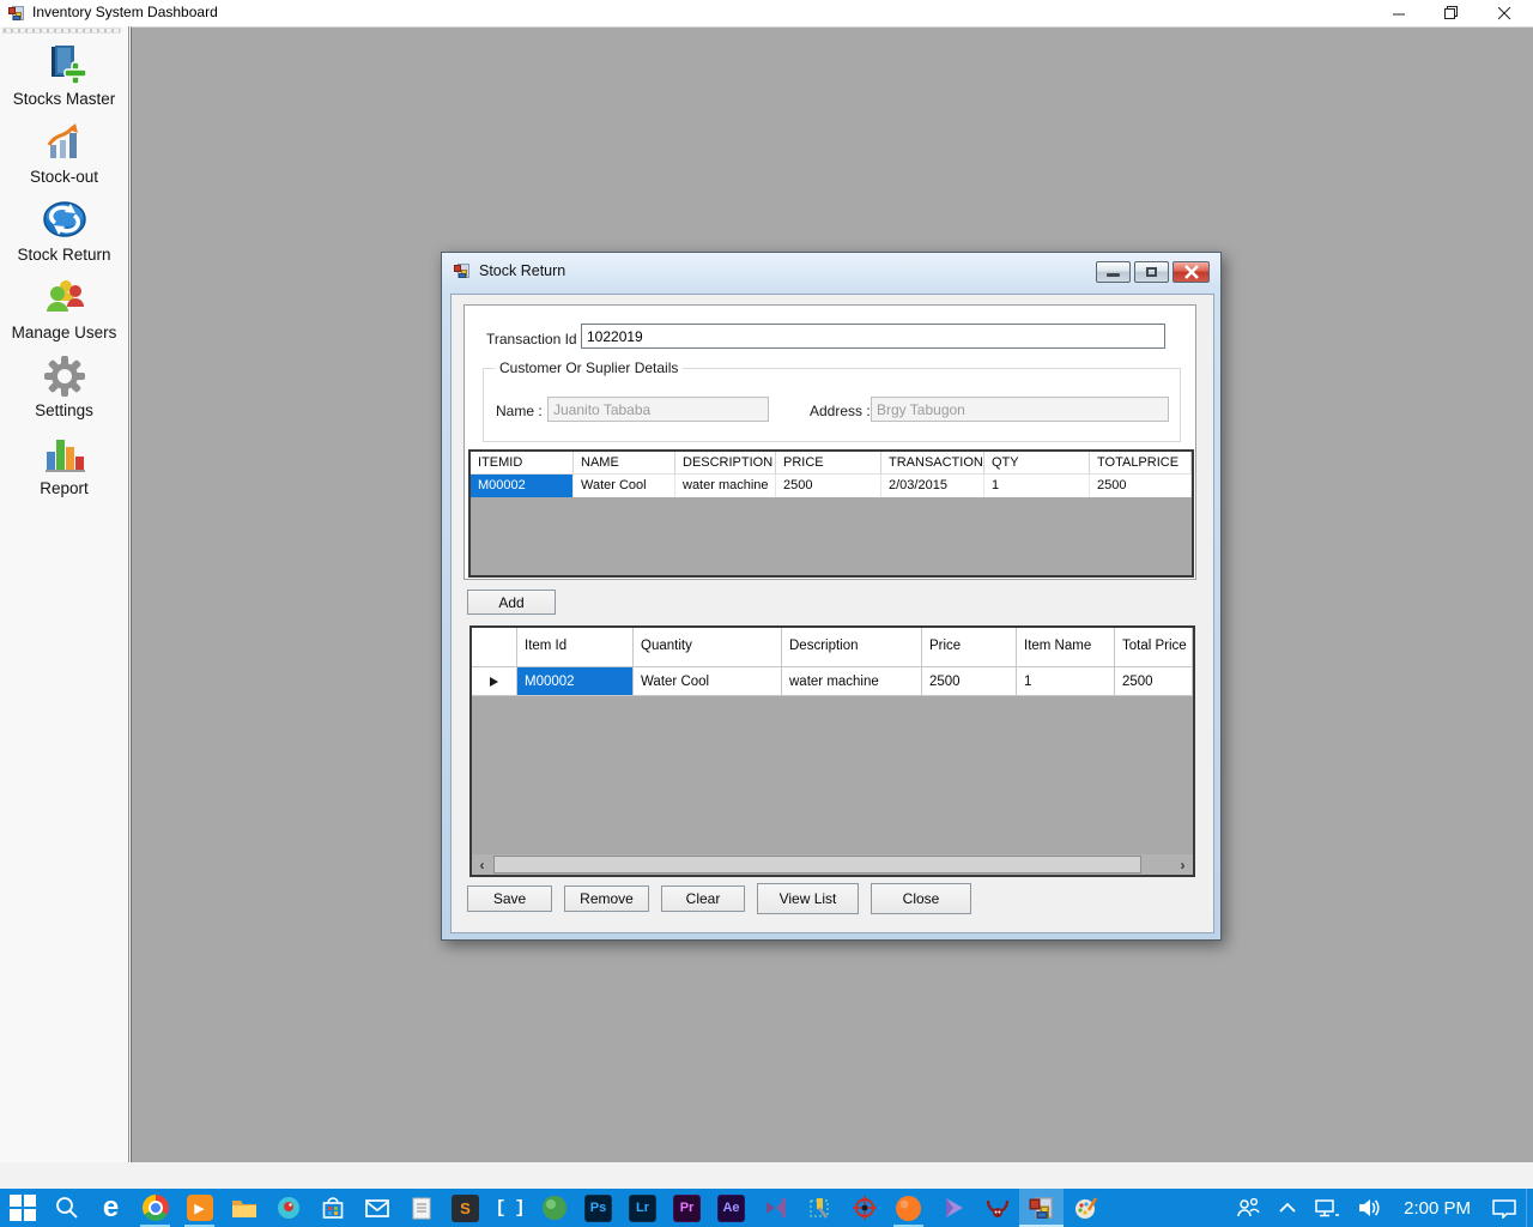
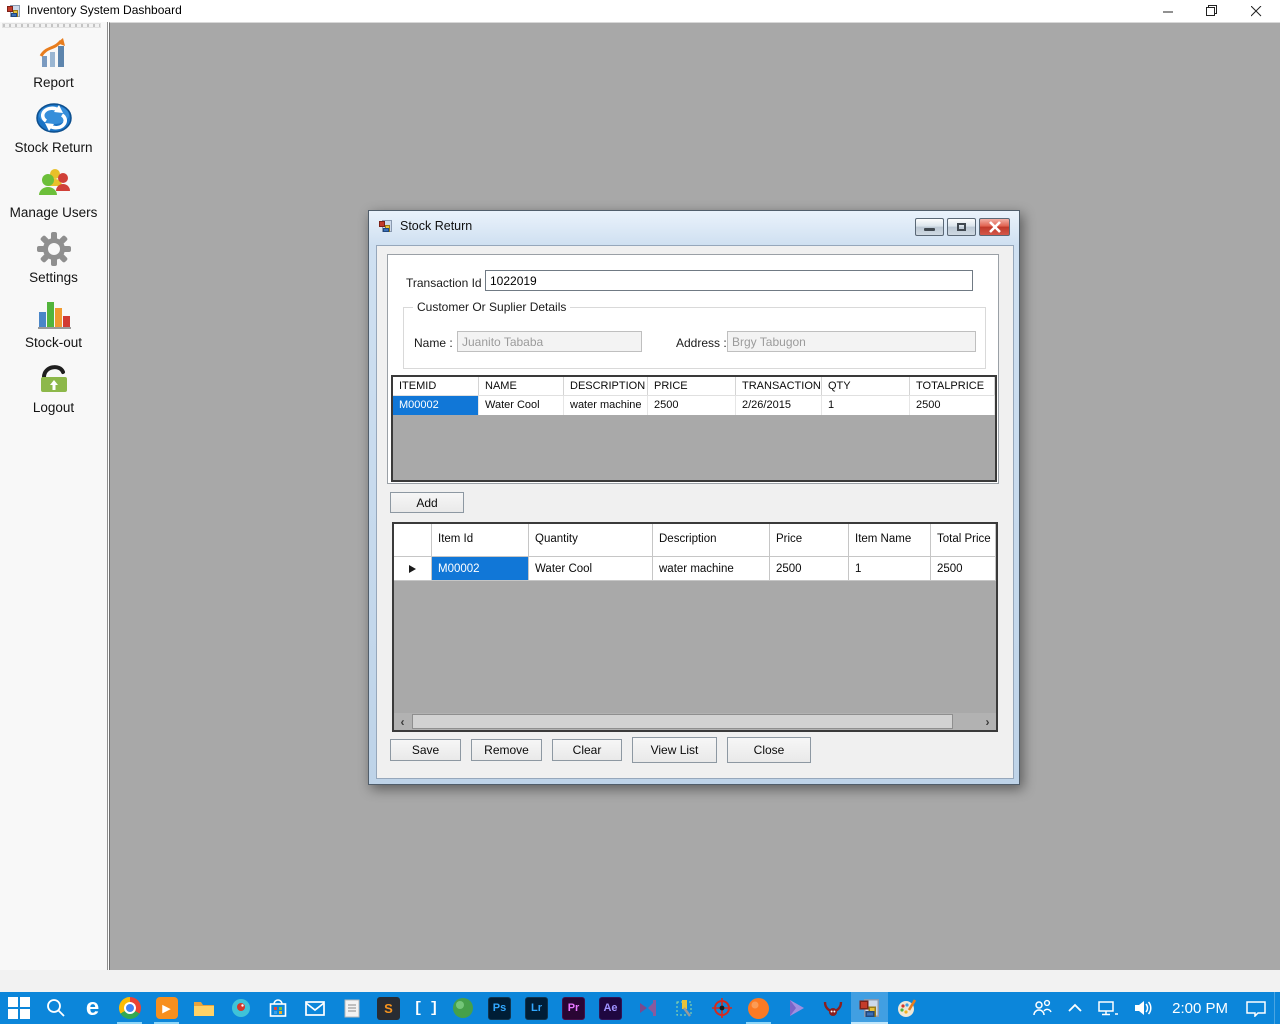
  Inventory System Dashboard
- Stocks Master
- Stock-out
+ Report
  Stock Return
  Manage Users
  Settings
- Report
+ Stock-out
+ Logout
  Stock Return
  Transaction Id
  1022019
  Customer Or Suplier Details
  Name :
  Juanito Tababa
  Address :
  Brgy Tabugon
  ITEMID
  NAME
  DESCRIPTION
  PRICE
  TRANSACTION
  QTY
  TOTALPRICE
  M00002
  Water Cool
  water machine
  2500
- 2/03/2015
+ 2/26/2015
  1
  2500
  Add
  Item Id
  Quantity
  Description
  Price
  Item Name
  Total Price
  M00002
  Water Cool
  water machine
  2500
  1
  2500
  ‹
  ›
  Save
  Remove
  Clear
  View List
  Close
  e
  ▶
  S
  [ ]
  Ps
  Lr
  Pr
  Ae
  2:00 PM
